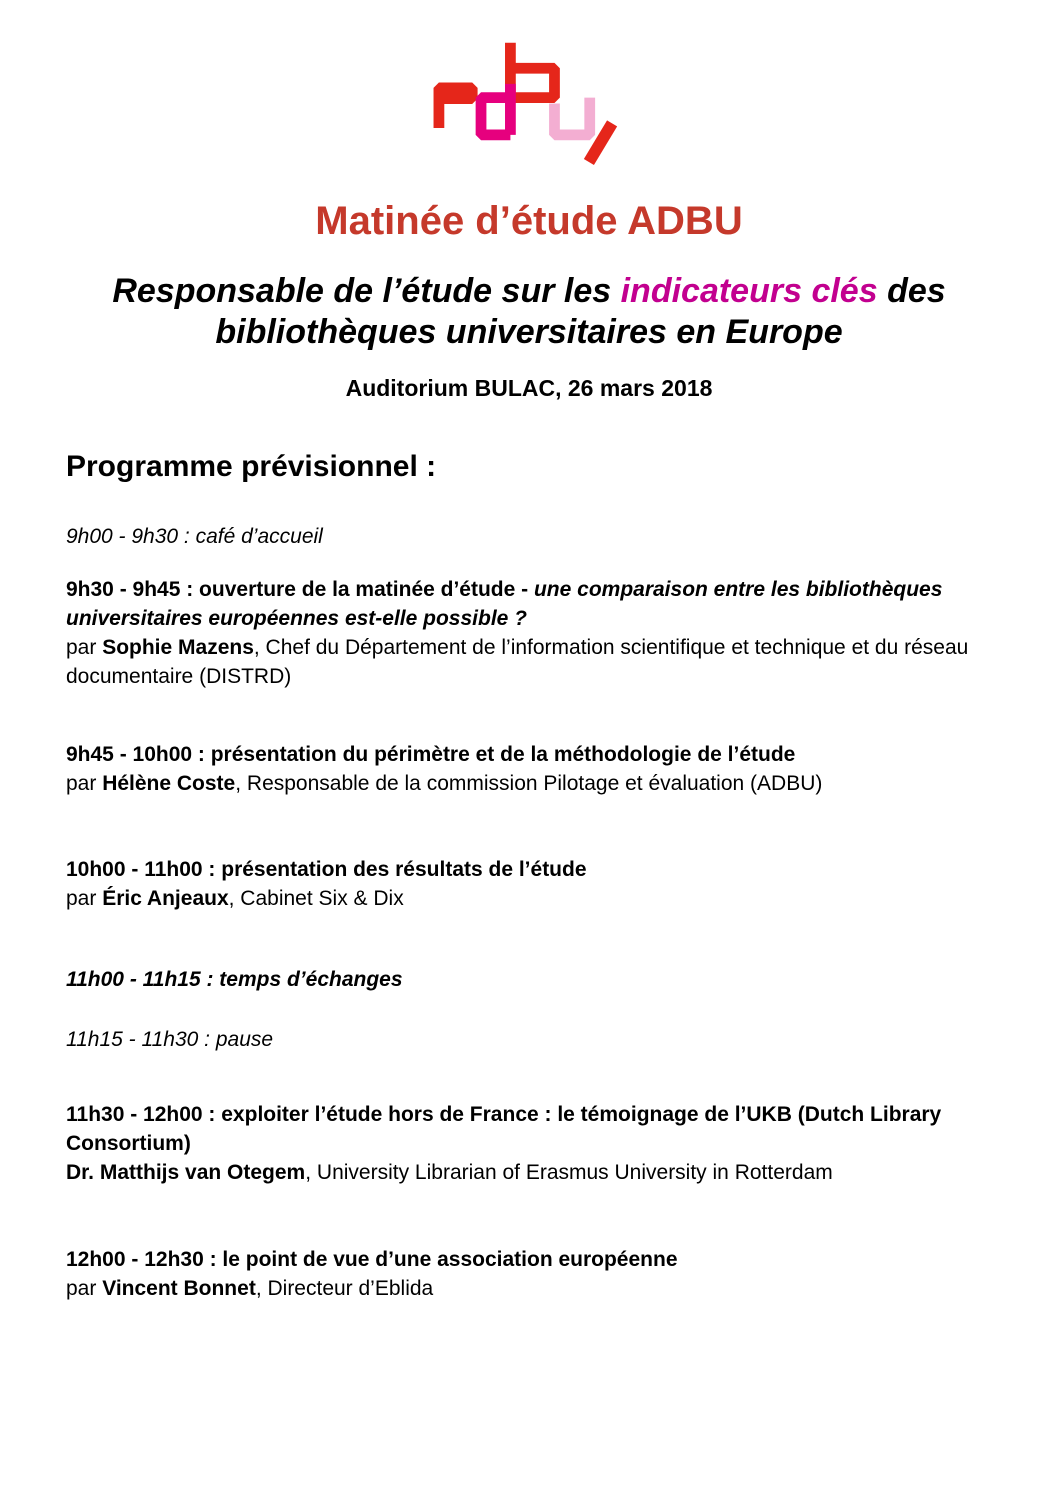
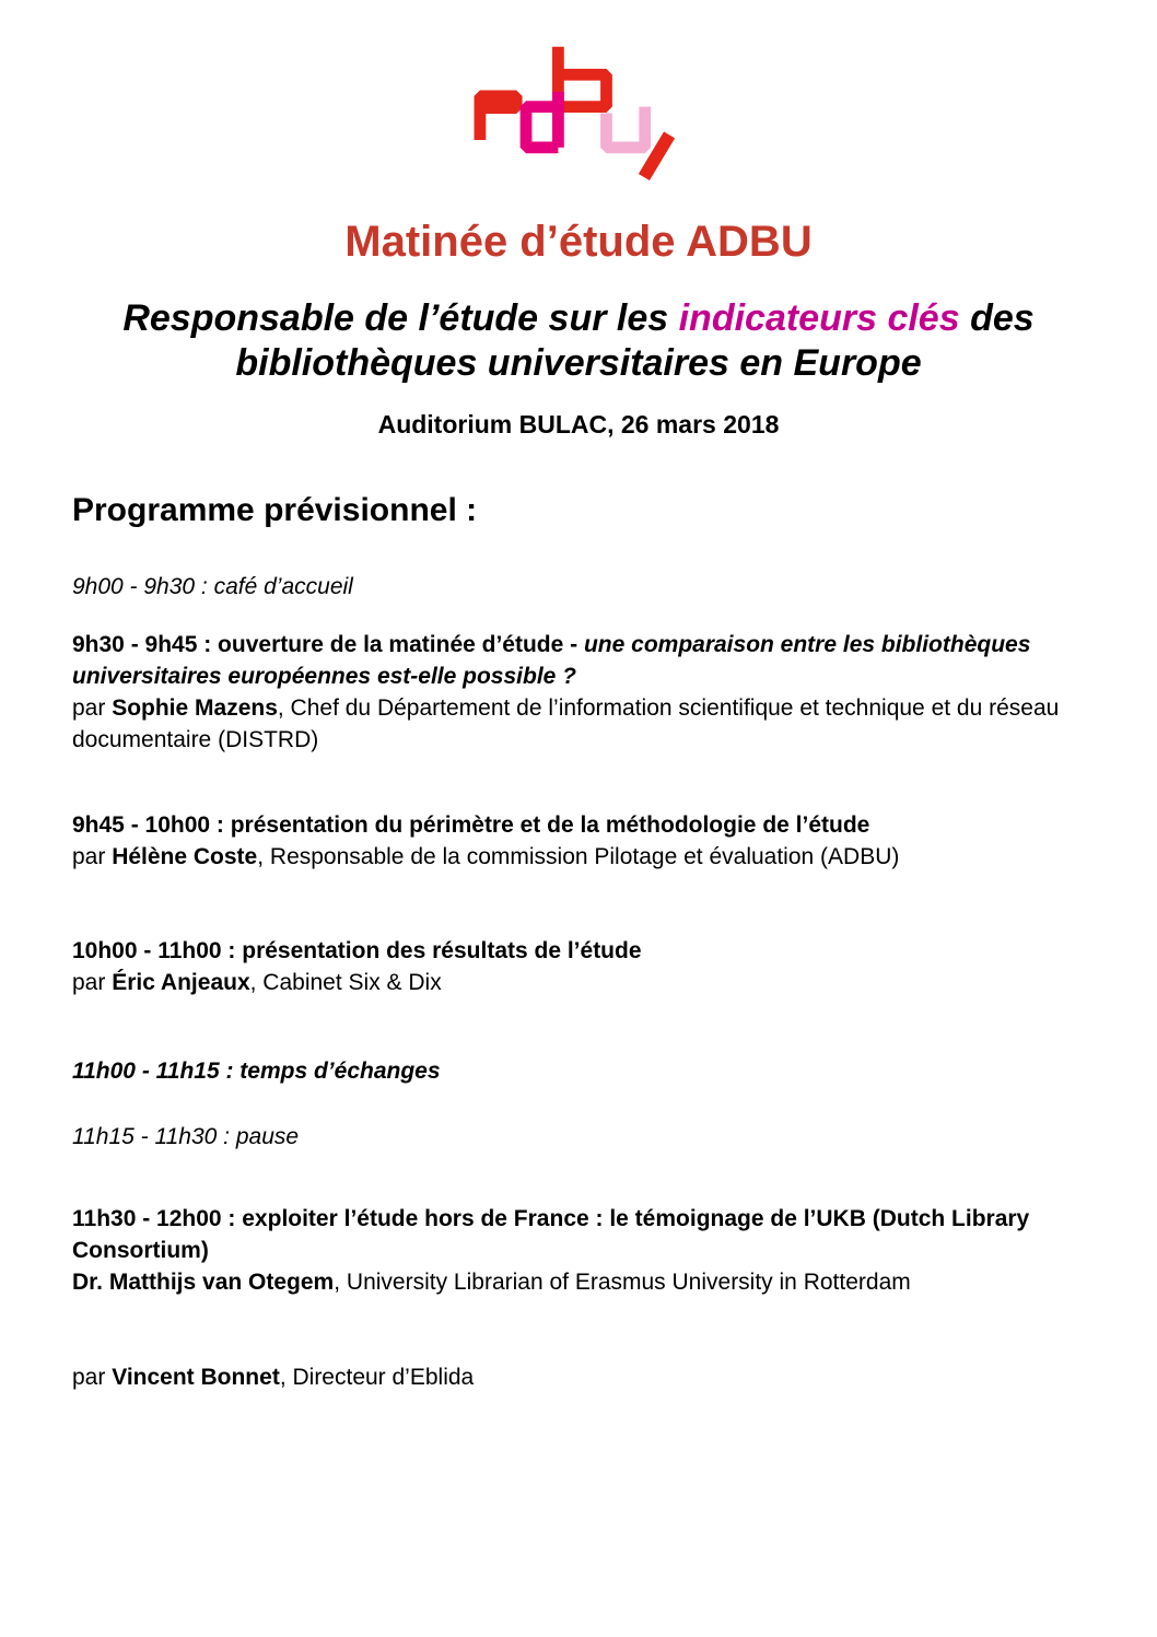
  Matinée d’étude ADBU
  Responsable de l’étude sur les indicateurs clés des
  bibliothèques universitaires en Europe
  Auditorium BULAC, 26 mars 2018
  Programme prévisionnel :
  9h00 - 9h30 : café d’accueil
  9h30 - 9h45 : ouverture de la matinée d’étude - une comparaison entre les bibliothèques universitaires européennes est-elle possible ?
  par Sophie Mazens, Chef du Département de l’information scientifique et technique et du réseau documentaire (DISTRD)
  9h45 - 10h00 : présentation du périmètre et de la méthodologie de l’étude
  par Hélène Coste, Responsable de la commission Pilotage et évaluation (ADBU)
  10h00 - 11h00 : présentation des résultats de l’étude
  par Éric Anjeaux, Cabinet Six & Dix
  11h00 - 11h15 : temps d’échanges
  11h15 - 11h30 : pause
  11h30 - 12h00 : exploiter l’étude hors de France : le témoignage de l’UKB (Dutch Library Consortium)
  Dr. Matthijs van Otegem, University Librarian of Erasmus University in Rotterdam
- 12h00 - 12h30 : le point de vue d’une association européenne
  par Vincent Bonnet, Directeur d’Eblida
